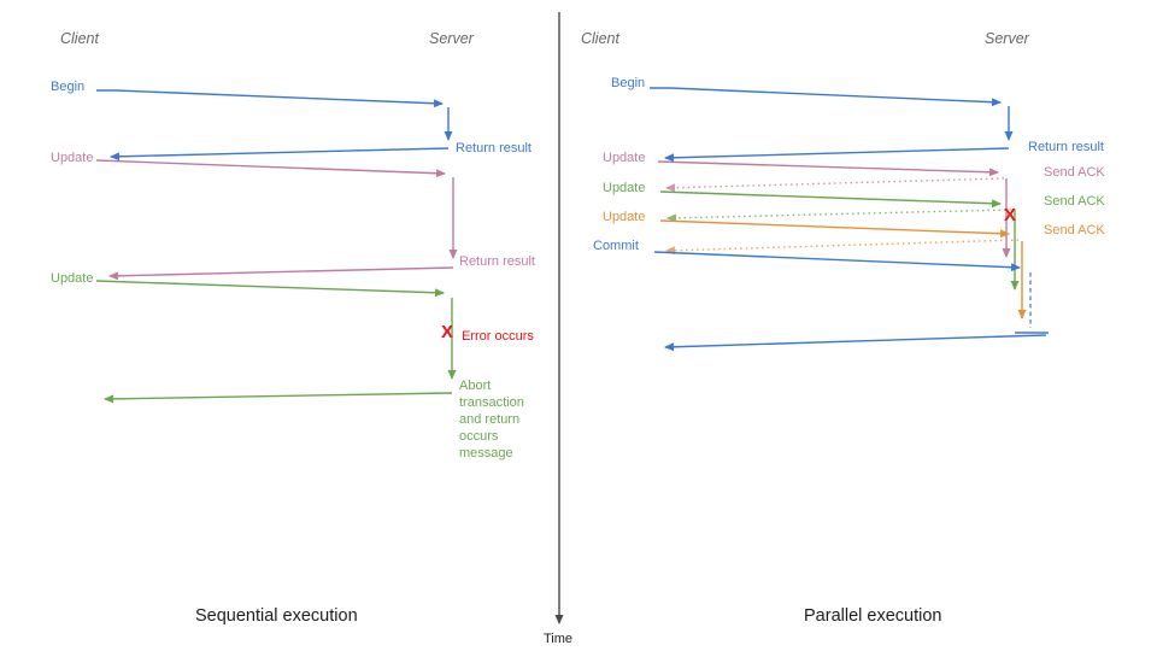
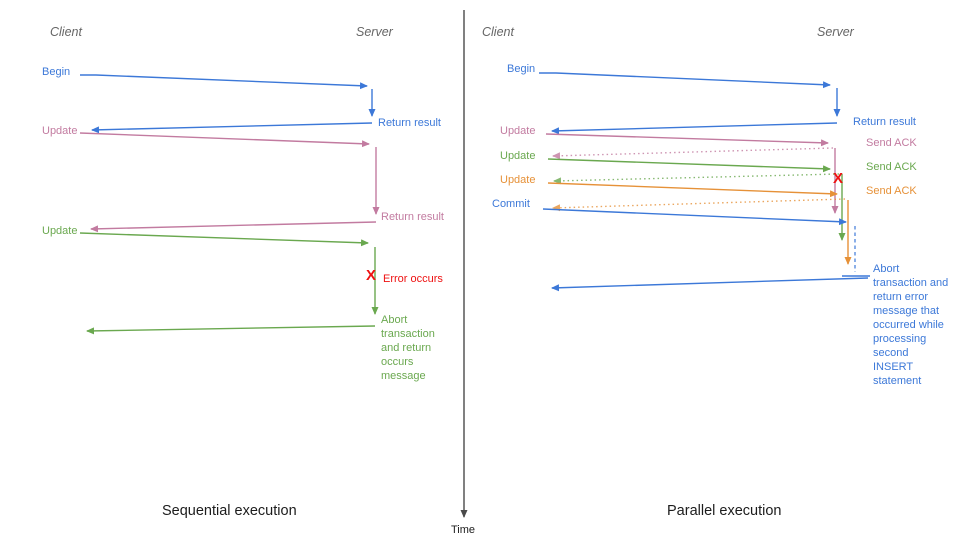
  Client
  Server
  Begin
  Return result
  Update
  Return result
  Update
  X
  Error occurs
  Abort transaction and return occurs message
  Sequential execution
  Time
  Client
  Server
  Begin
  Return result
  Update
  Send ACK
  Update
  Send ACK
  Update
  Send ACK
  Commit
  X
+ Abort transaction and return error message that occurred while processing second INSERT statement
  Parallel execution
